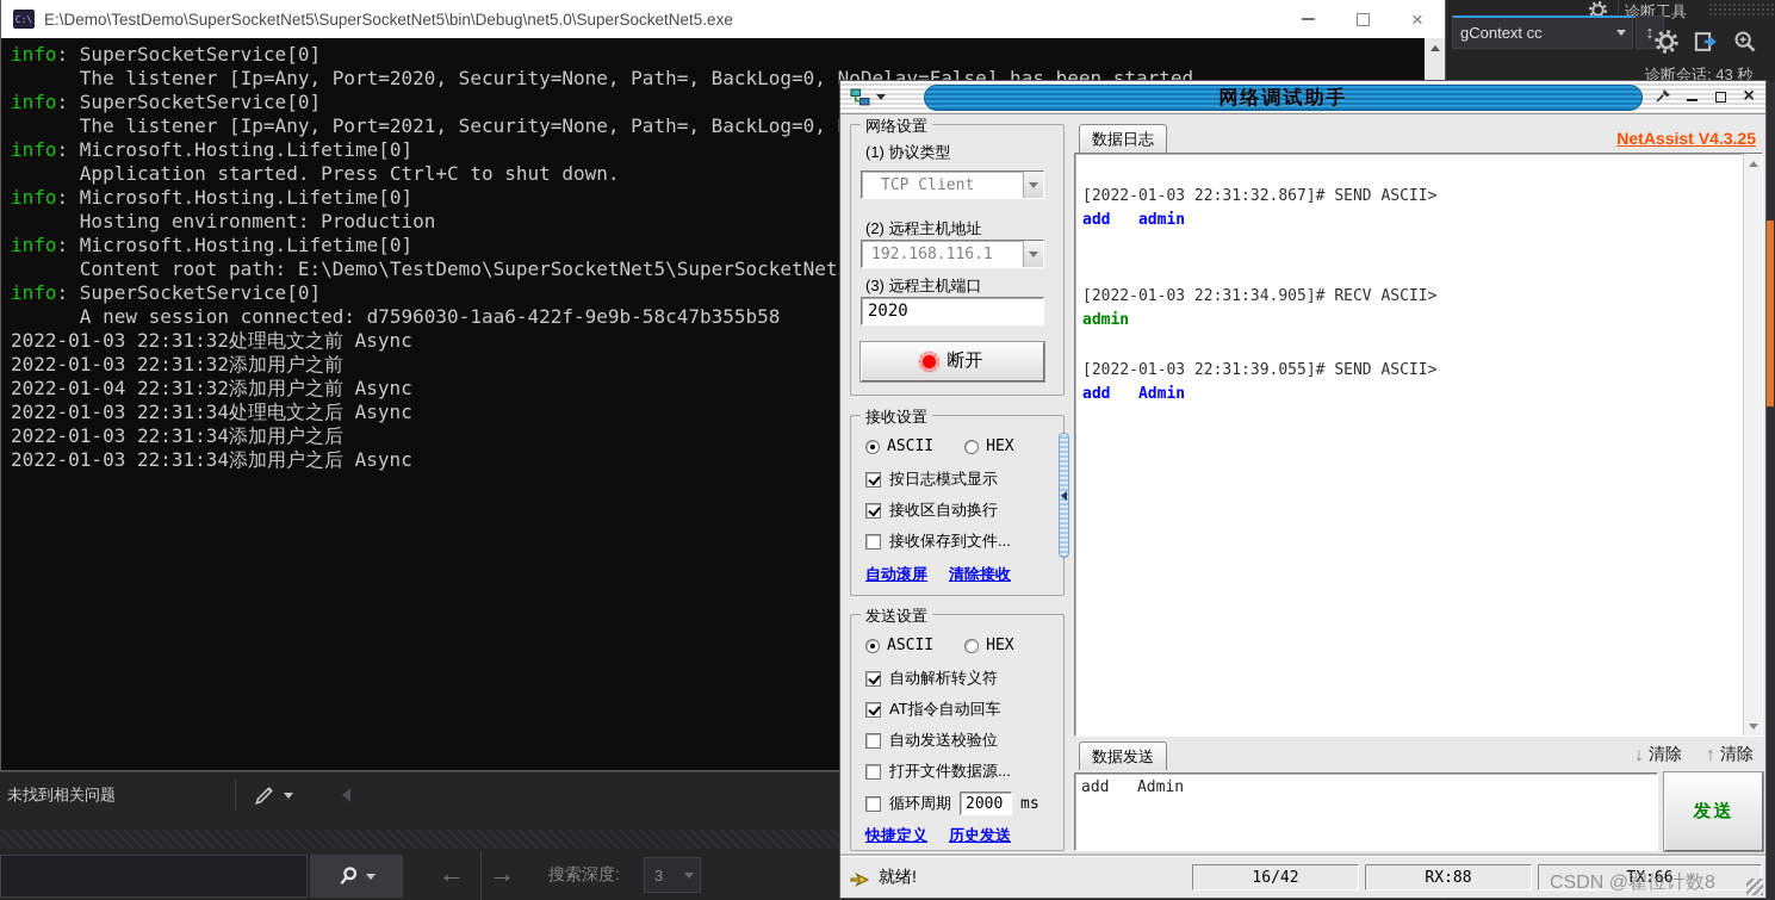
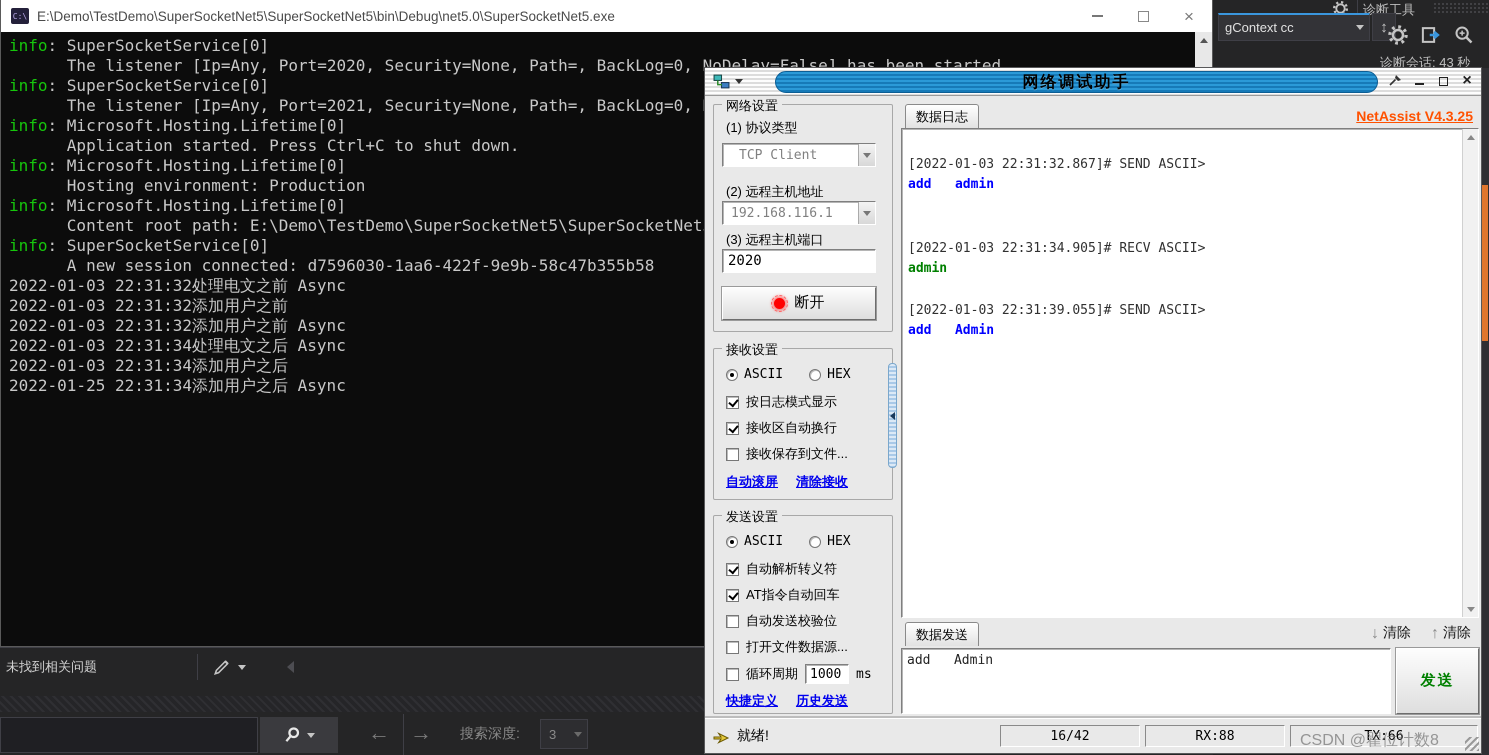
  诊断工具
  gContext cc
  ↕
  诊断会话: 43 秒
  未找到相关问题
  ←
  →
  搜索深度:
  3
  C:\
  E:\Demo\TestDemo\SuperSocketNet5\SuperSocketNet5\bin\Debug\net5.0\SuperSocketNet5.exe
  ×
  info: SuperSocketService[0]
  The listener [Ip=Any, Port=2020, Security=None, Path=, BackLog=0, NoDelay=False] has been started.
  info: SuperSocketService[0]
  info: Microsoft.Hosting.Lifetime[0]
  Application started. Press Ctrl+C to shut down.
  info: Microsoft.Hosting.Lifetime[0]
  Hosting environment: Production
  info: Microsoft.Hosting.Lifetime[0]
  Content root path: E:\Demo\TestDemo\SuperSocketNet5\SuperSocketNet
  info: SuperSocketService[0]
  A new session connected: d7596030-1aa6-422f-9e9b-58c47b355b58
  2022-01-03 22:31:32处理电文之前 Async
  2022-01-03 22:31:32添加用户之前
- 2022-01-04 22:31:32添加用户之前 Async
+ 2022-01-03 22:31:32添加用户之前 Async
  2022-01-03 22:31:34处理电文之后 Async
  2022-01-03 22:31:34添加用户之后
- 2022-01-03 22:31:34添加用户之后 Async
+ 2022-01-25 22:31:34添加用户之后 Async
  网络调试助手
  ×
  网络设置
  (1) 协议类型
  TCP Client
  (2) 远程主机地址
  192.168.116.1
  (3) 远程主机端口
  2020
  断开
  接收设置
  ASCII
  HEX
  按日志模式显示
  接收区自动换行
  接收保存到文件...
  自动滚屏
  清除接收
  发送设置
  ASCII
  HEX
  自动解析转义符
  AT指令自动回车
  自动发送校验位
  打开文件数据源...
  循环周期
- 2000
+ 1000
  ms
  快捷定义
  历史发送
  数据日志
  NetAssist V4.3.25
  [2022-01-03 22:31:32.867]# SEND ASCII>
  add admin
  [2022-01-03 22:31:34.905]# RECV ASCII>
  admin
  [2022-01-03 22:31:39.055]# SEND ASCII>
  add Admin
  数据发送
  ↓
  清除
  ↑
  清除
  add Admin
  发送
  就绪!
  16/42
  RX:88
  TX:66
  CSDN @翟位计数8
